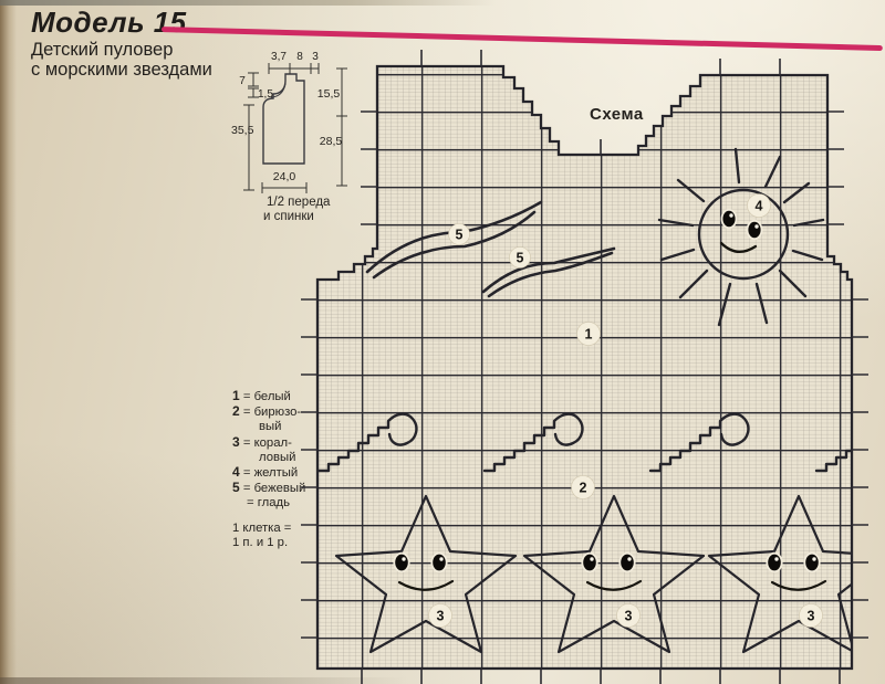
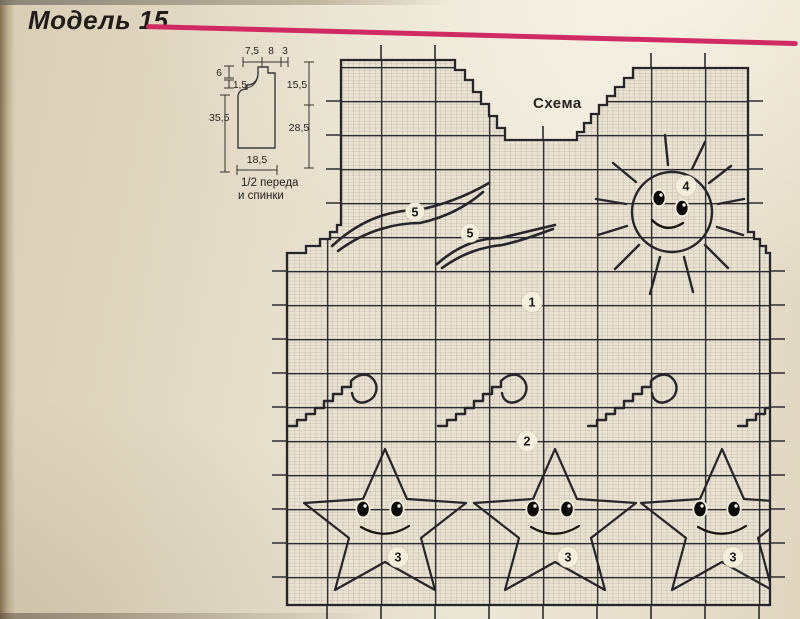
  Модель 15
- Детский пуловер
- с морскими звездами
- 1 = белый
- 2 = бирюзо-
- вый
- 3 = корал-
- ловый
- 4 = желтый
- 5 = бежевый
- = гладь
- 1 клетка =
- 1 п. и 1 р.
- 3,7
+ 7,5
  8
  3
- 7
+ 6
  1,5
  35,5
  15,5
  28,5
- 24,0
+ 18,5
  1/2 переда
  и спинки
  Схема
  1
  2
  3
  3
  3
  4
  5
  5
